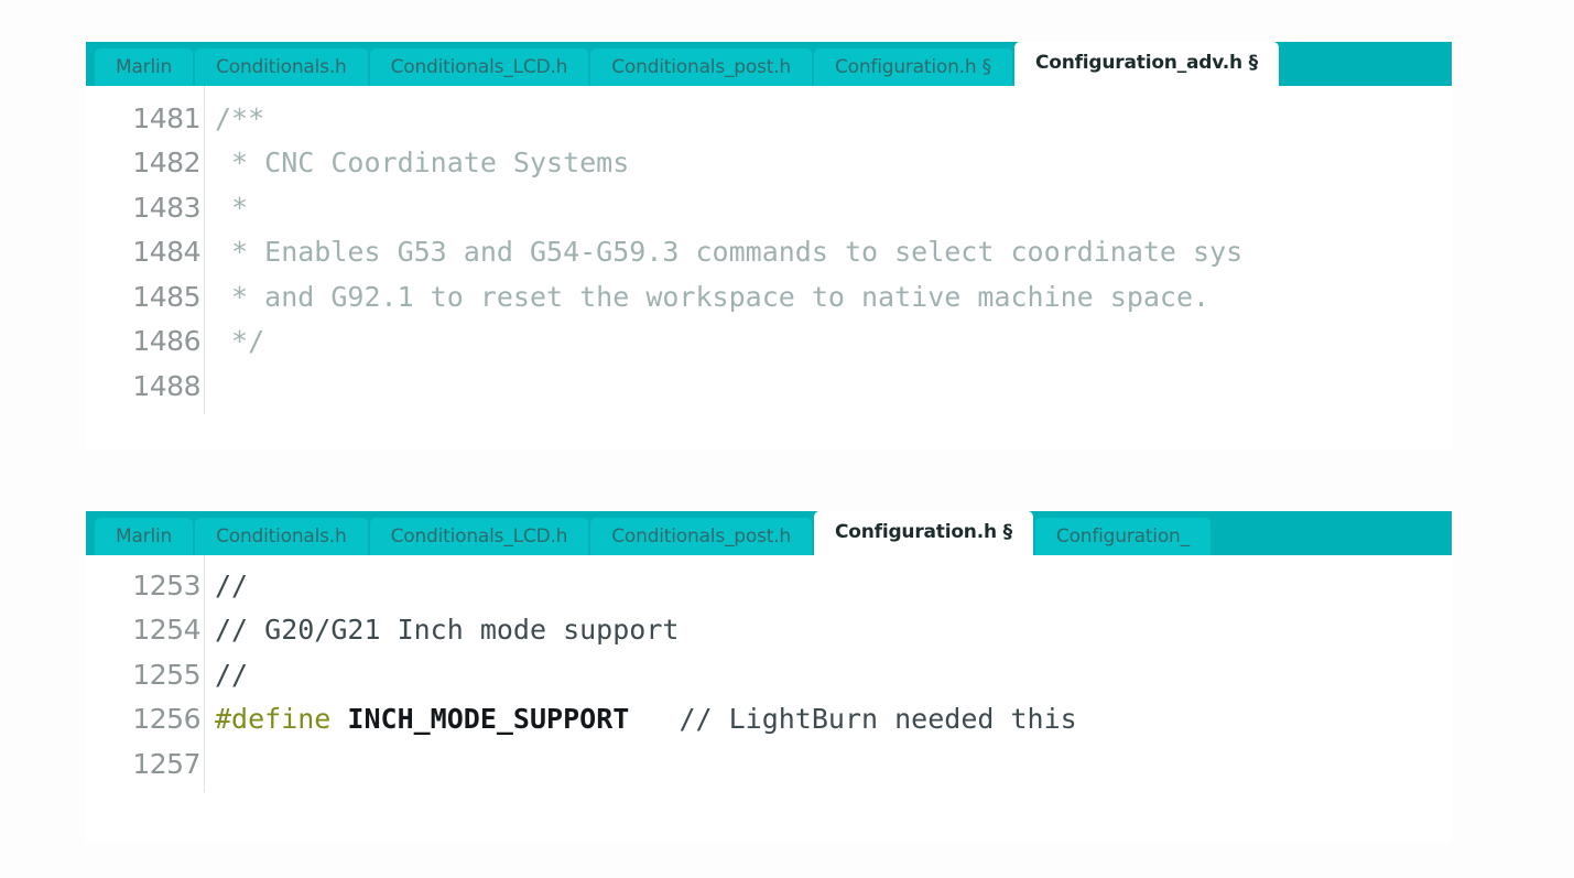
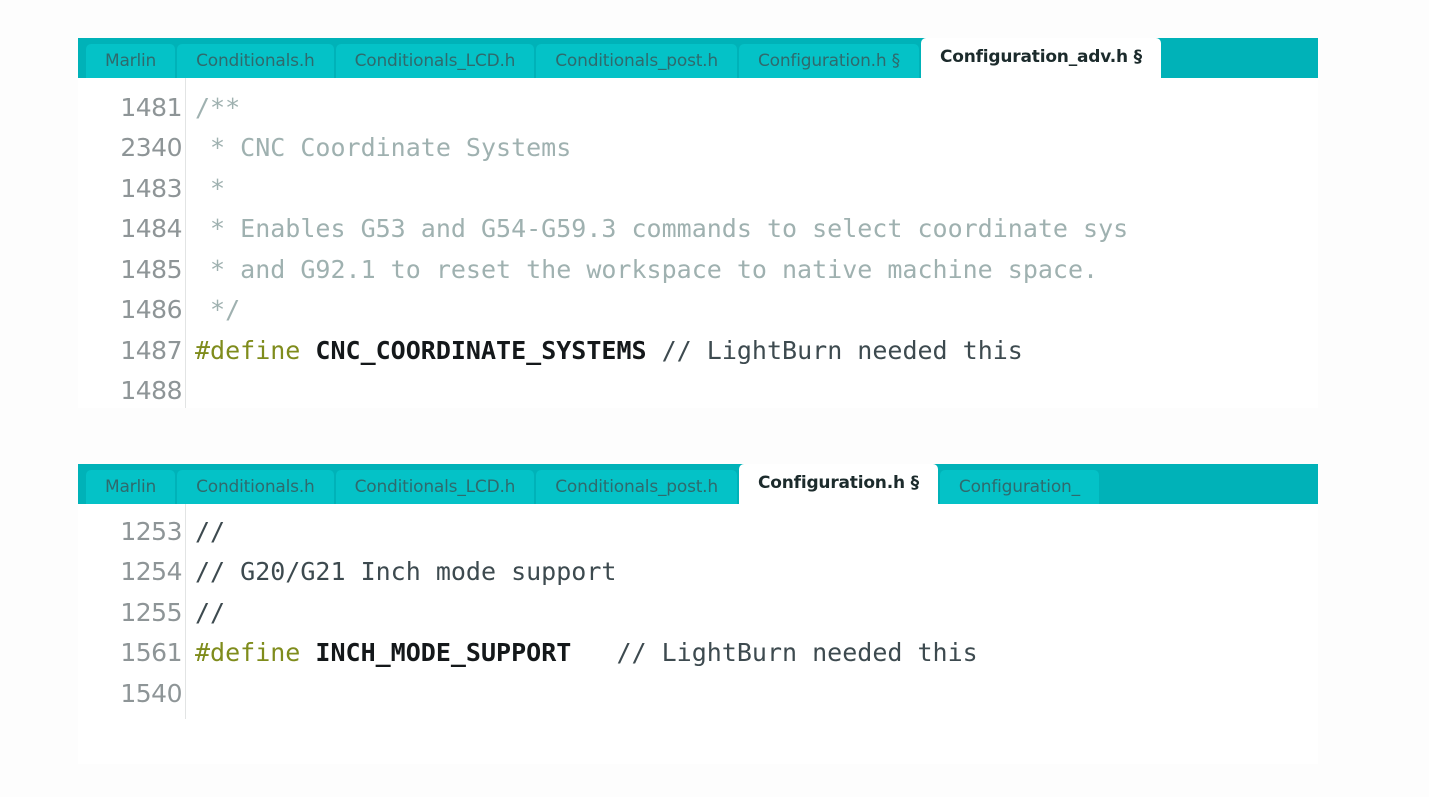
  Marlin
  Conditionals.h
  Conditionals_LCD.h
  Conditionals_post.h
  Configuration.h §
  Configuration_adv.h §
  1481
  /**
- 1482
+ 2340
  * CNC Coordinate Systems
  1483
  *
  1484
  * Enables G53 and G54-G59.3 commands to select coordinate sys
  1485
  * and G92.1 to reset the workspace to native machine space.
  1486
  */
+ 1487
+ #define CNC_COORDINATE_SYSTEMS // LightBurn needed this
  1488
  Marlin
  Conditionals.h
  Conditionals_LCD.h
  Conditionals_post.h
  Configuration.h §
  Configuration_
  1253
  //
  1254
  // G20/G21 Inch mode support
  1255
  //
- 1256
+ 1561
  #define INCH_MODE_SUPPORT // LightBurn needed this
- 1257
+ 1540
